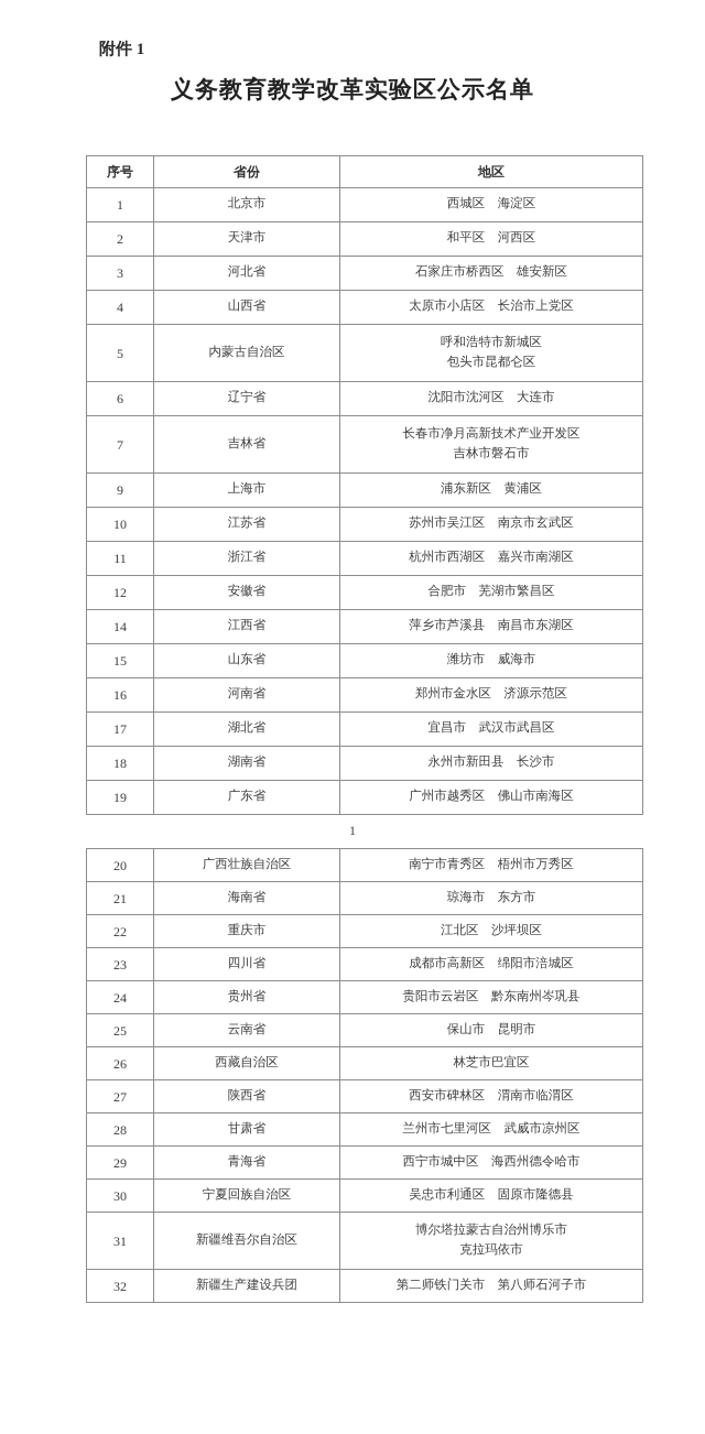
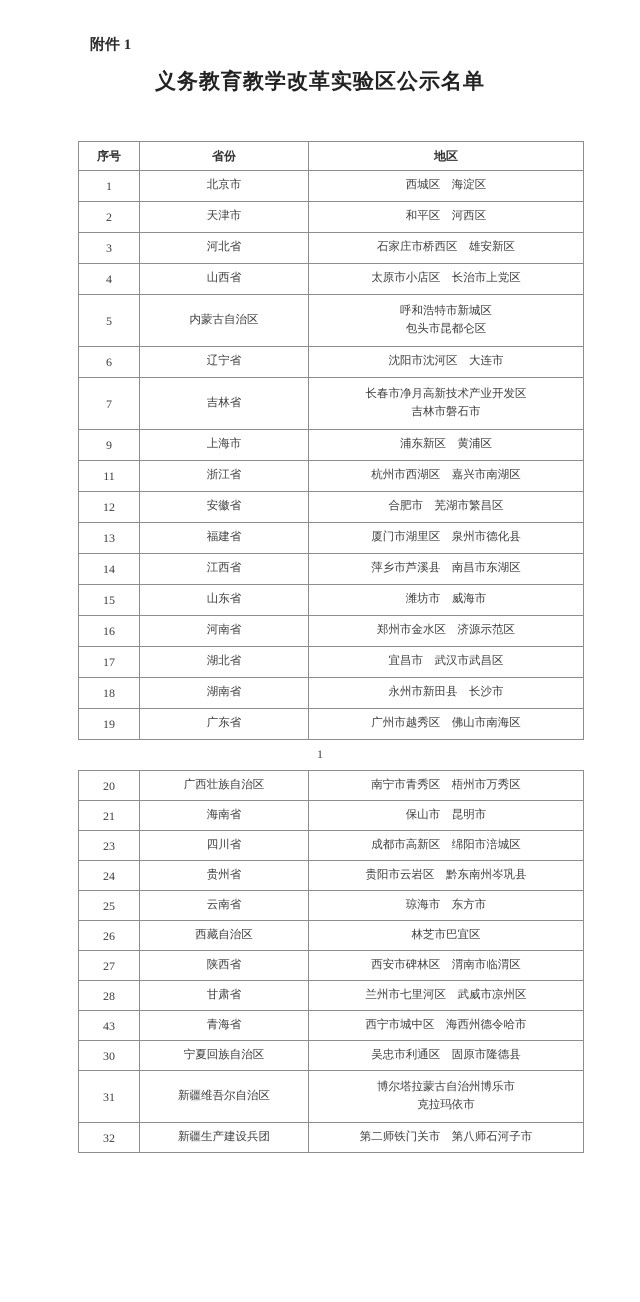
  附件 1
  义务教育教学改革实验区公示名单
  序号	省份	地区
  1	北京市	西城区 海淀区
  2	天津市	和平区 河西区
  3	河北省	石家庄市桥西区 雄安新区
  4	山西省	太原市小店区 长治市上党区
  5	内蒙古自治区	呼和浩特市新城区包头市昆都仑区
  6	辽宁省	沈阳市沈河区 大连市
  7	吉林省	长春市净月高新技术产业开发区吉林市磐石市
  9	上海市	浦东新区 黄浦区
- 10	江苏省	苏州市吴江区 南京市玄武区
  11	浙江省	杭州市西湖区 嘉兴市南湖区
  12	安徽省	合肥市 芜湖市繁昌区
+ 13	福建省	厦门市湖里区 泉州市德化县
  14	江西省	萍乡市芦溪县 南昌市东湖区
  15	山东省	潍坊市 威海市
  16	河南省	郑州市金水区 济源示范区
  17	湖北省	宜昌市 武汉市武昌区
  18	湖南省	永州市新田县 长沙市
  19	广东省	广州市越秀区 佛山市南海区
  1
  20	广西壮族自治区	南宁市青秀区 梧州市万秀区
- 21	海南省	琼海市 东方市
+ 21	海南省	保山市 昆明市
- 22	重庆市	江北区 沙坪坝区
  23	四川省	成都市高新区 绵阳市涪城区
  24	贵州省	贵阳市云岩区 黔东南州岑巩县
- 25	云南省	保山市 昆明市
+ 25	云南省	琼海市 东方市
  26	西藏自治区	林芝市巴宜区
  27	陕西省	西安市碑林区 渭南市临渭区
  28	甘肃省	兰州市七里河区 武威市凉州区
- 29	青海省	西宁市城中区 海西州德令哈市
+ 43	青海省	西宁市城中区 海西州德令哈市
  30	宁夏回族自治区	吴忠市利通区 固原市隆德县
  31	新疆维吾尔自治区	博尔塔拉蒙古自治州博乐市克拉玛依市
  32	新疆生产建设兵团	第二师铁门关市 第八师石河子市
